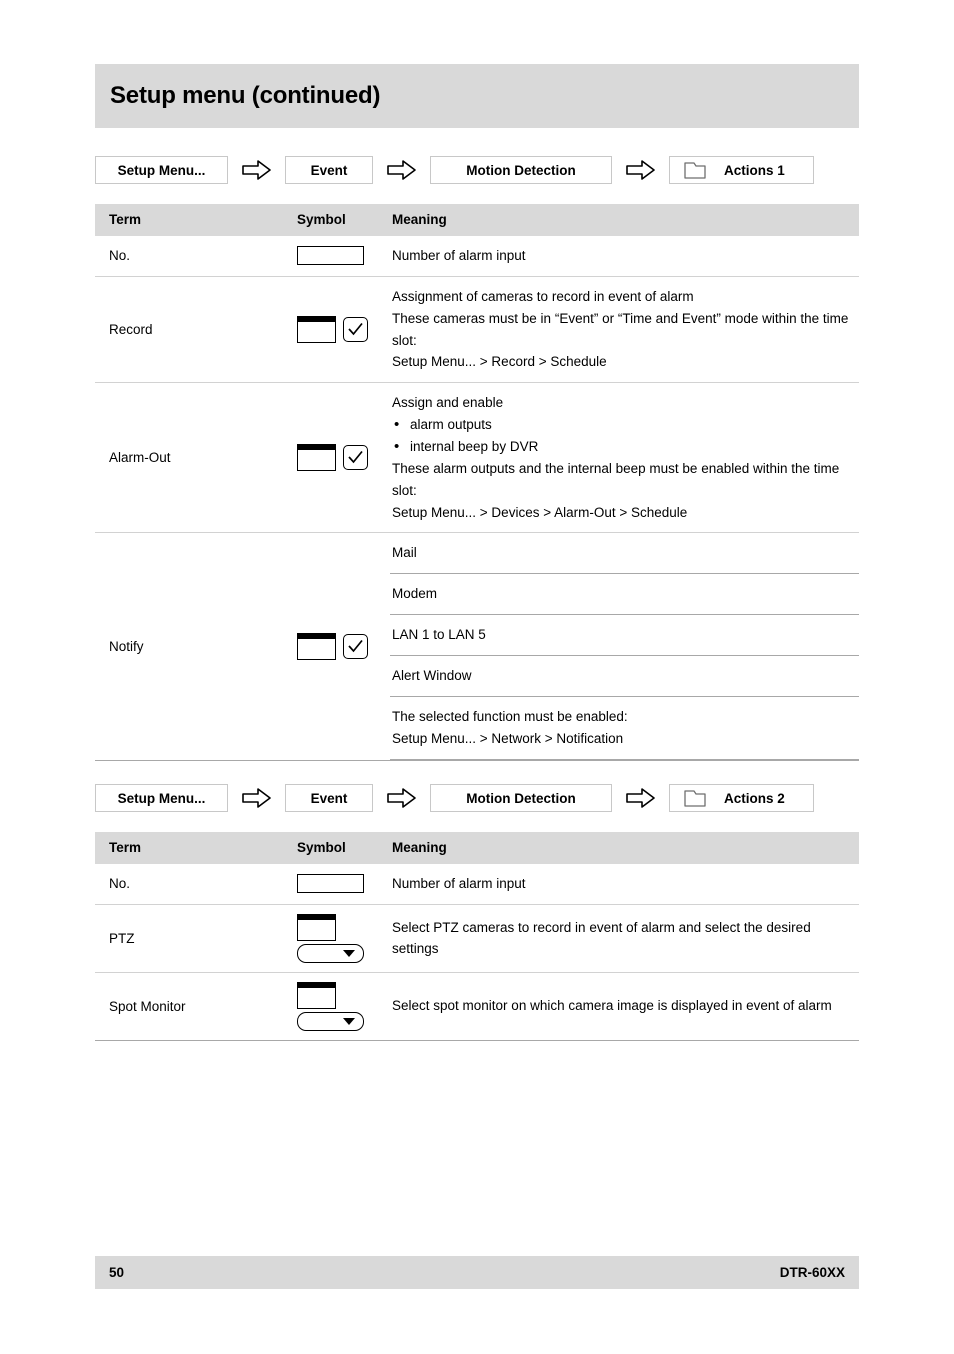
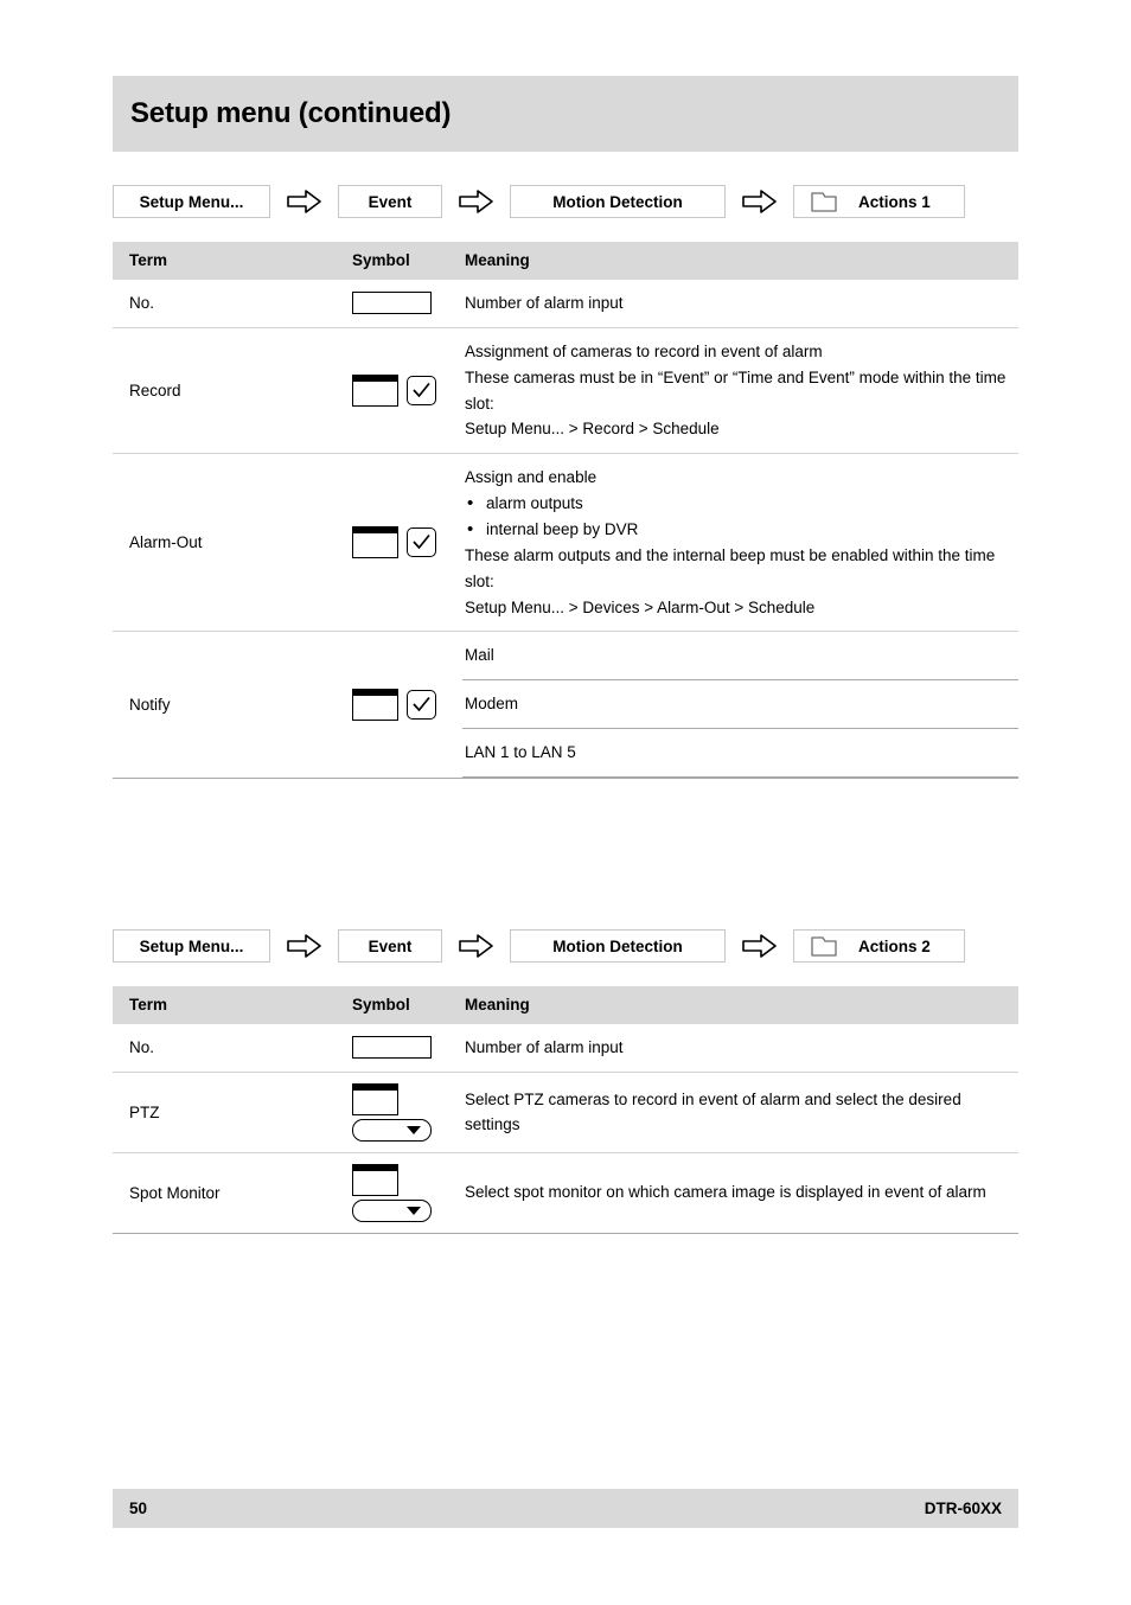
  Setup menu (continued)
  Setup Menu...
  Event
  Motion Detection
  Actions 1
  Term	Symbol	Meaning
  No.		Number of alarm input
  Record		Assignment of cameras to record in event of alarm These cameras must be in “Event” or “Time and Event” mode within the time slot: Setup Menu... > Record > Schedule
  Alarm-Out		Assign and enable alarm outputs internal beep by DVR These alarm outputs and the internal beep must be enabled within the time slot: Setup Menu... > Devices > Alarm-Out > Schedule
  Notify
  Mail
  Modem
  LAN 1 to LAN 5
- Alert Window
- The selected function must be enabled: Setup Menu... > Network > Notification
  Setup Menu...
  Event
  Motion Detection
  Actions 2
  Term	Symbol	Meaning
  No.		Number of alarm input
  PTZ		Select PTZ cameras to record in event of alarm and select the desired settings
  Spot Monitor		Select spot monitor on which camera image is displayed in event of alarm
  50
  DTR-60XX
